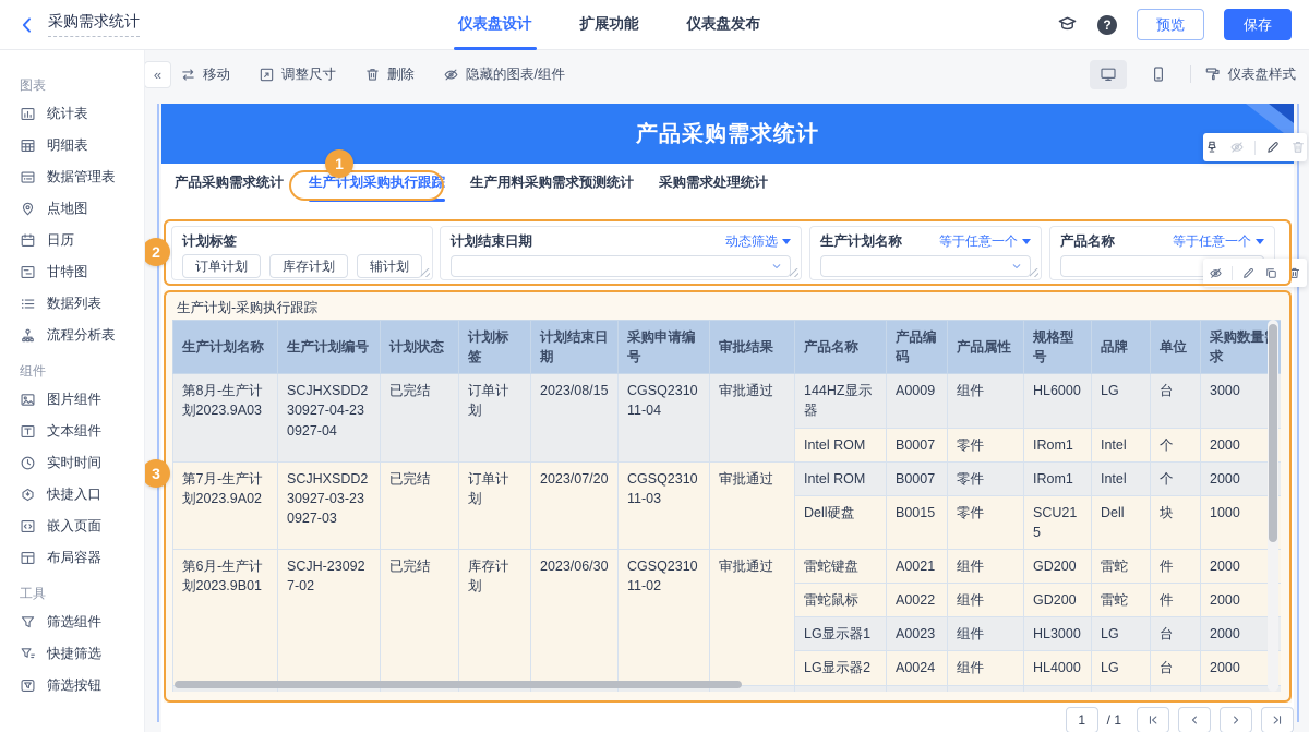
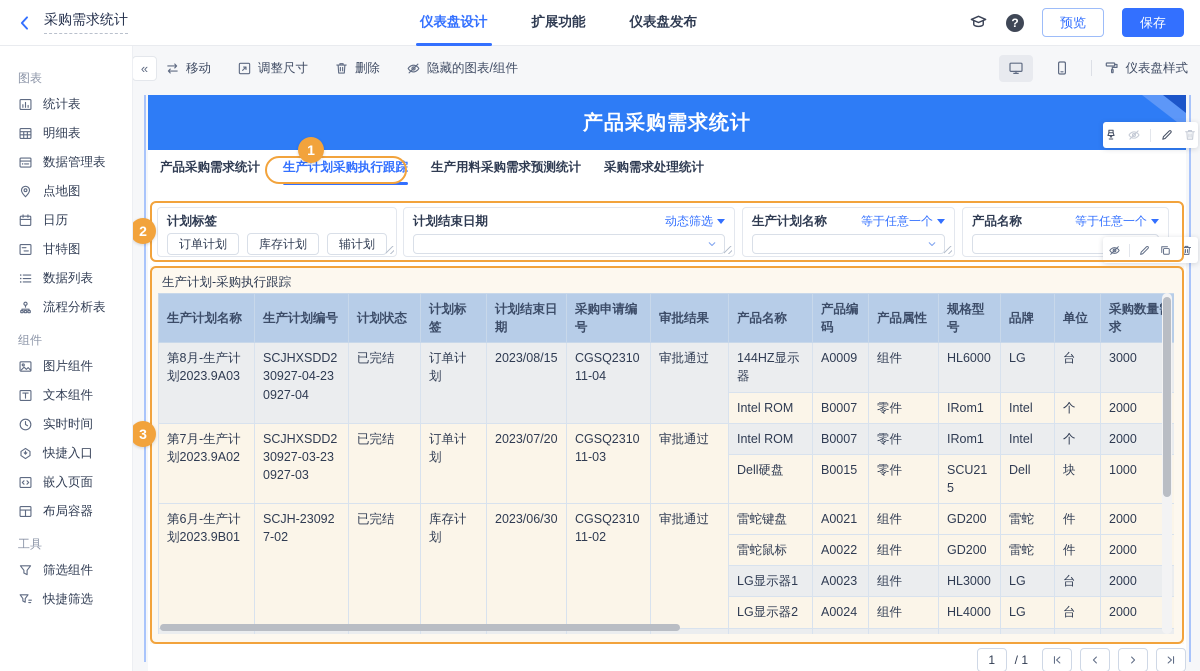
  采购需求统计
  仪表盘设计
  扩展功能
  仪表盘发布
  ?
  预览
  保存
  图表
  统计表
  明细表
  数据管理表
  点地图
  日历
  甘特图
  数据列表
  流程分析表
  组件
  图片组件
  文本组件
  实时时间
  快捷入口
  嵌入页面
  布局容器
  工具
  筛选组件
  快捷筛选
- 筛选按钮
  «
  移动
  调整尺寸
  删除
  隐藏的图表/组件
  仪表盘样式
  产品采购需求统计
  产品采购需求统计
  生产计划采购执行跟踪
  生产用料采购需求预测统计
  采购需求处理统计
  计划标签
  订单计划
  库存计划
  辅计划
  计划结束日期
  动态筛选
  生产计划名称
  等于任意一个
  产品名称
  等于任意一个
  生产计划-采购执行跟踪
  生产计划名称	生产计划编号	计划状态	计划标签	计划结束日期	采购申请编号	审批结果	产品名称	产品编码	产品属性	规格型号	品牌	单位	采购数量求
  第8月-生产计划2023.9A03	SCJHXSDD230927-04-230927-04	已完结	订单计划	2023/08/15	CGSQ231011-04	审批通过	144HZ显示器	A0009	组件	HL6000	LG	台	3000
  Intel ROM	B0007	零件	IRom1	Intel	个	2000
  第7月-生产计划2023.9A02	SCJHXSDD230927-03-230927-03	已完结	订单计划	2023/07/20	CGSQ231011-03	审批通过	Intel ROM	B0007	零件	IRom1	Intel	个	2000
  Dell硬盘	B0015	零件	SCU215	Dell	块	1000
  第6月-生产计划2023.9B01	SCJH-230927-02	已完结	库存计划	2023/06/30	CGSQ231011-02	审批通过	雷蛇键盘	A0021	组件	GD200	雷蛇	件	2000
  雷蛇鼠标	A0022	组件	GD200	雷蛇	件	2000
  LG显示器1	A0023	组件	HL3000	LG	台	2000
  LG显示器2	A0024	组件	HL4000	LG	台	2000
  1
  / 1
  1
  2
  3
